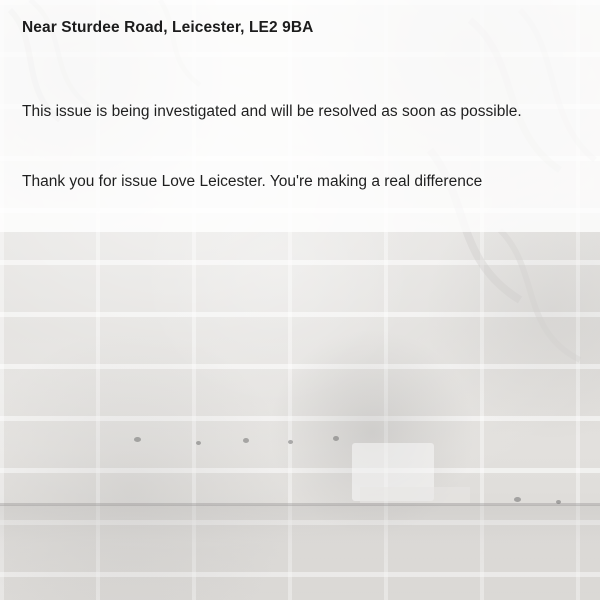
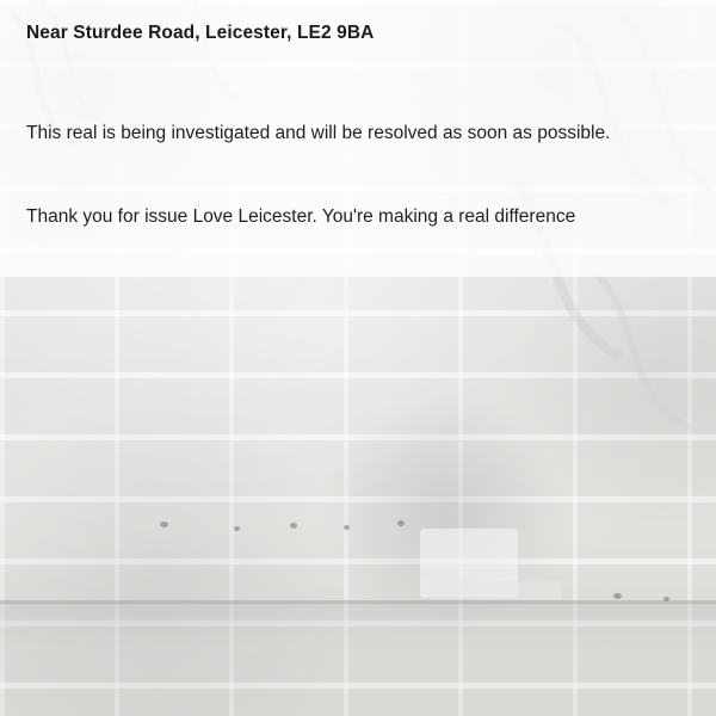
  Near Sturdee Road, Leicester, LE2 9BA
- This issue is being investigated and will be resolved as soon as possible.
+ This real is being investigated and will be resolved as soon as possible.
  Thank you for issue Love Leicester. You're making a real difference
